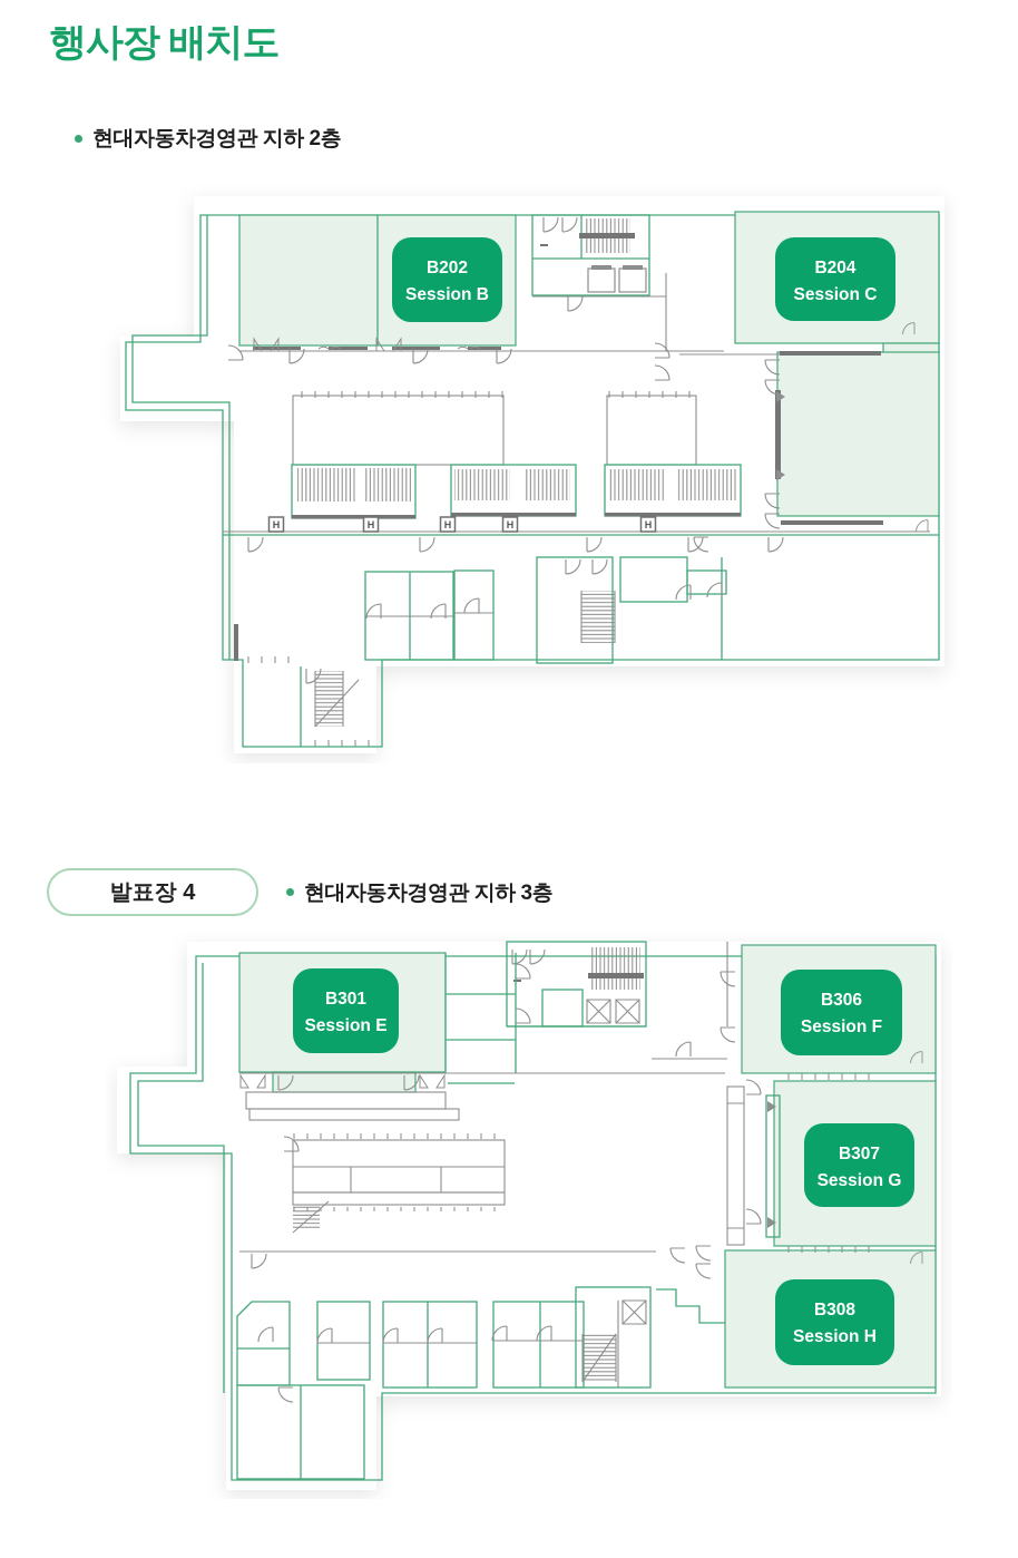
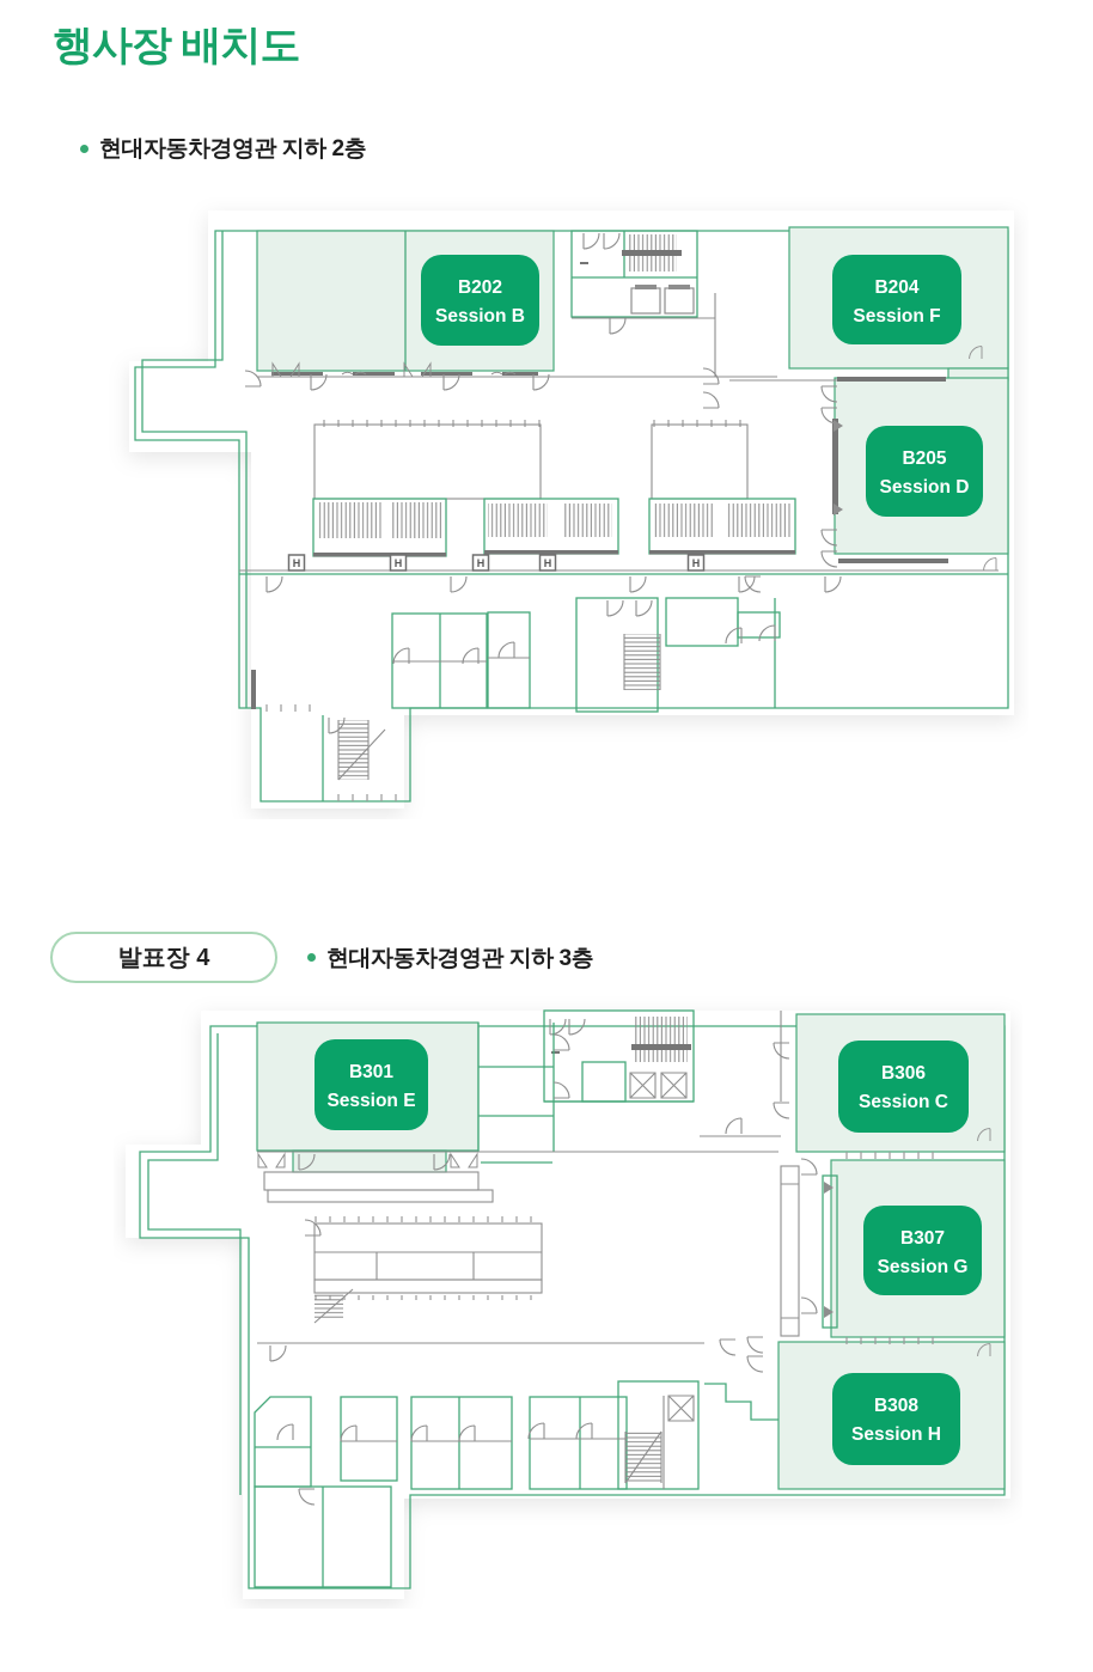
  행사장 배치도
  현대자동차경영관 지하 2층
  H
  H
  H
  H
  H
  B202
  Session B
  B204
- Session C
+ Session F
+ B205
+ Session D
  발표장 4
  현대자동차경영관 지하 3층
  B301
  Session E
  B306
- Session F
+ Session C
  B307
  Session G
  B308
  Session H
